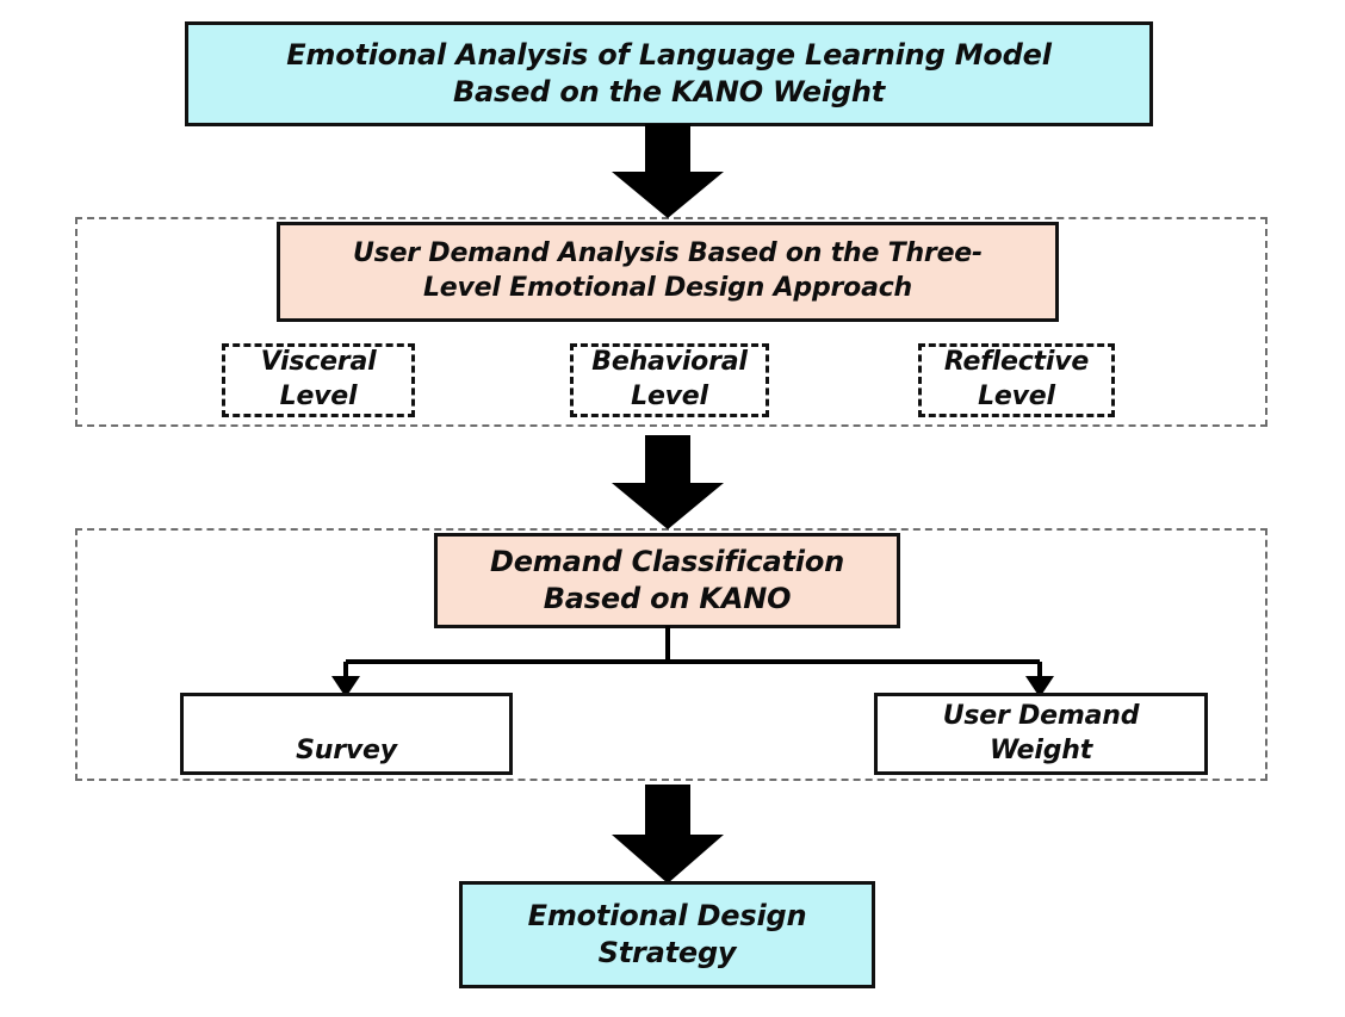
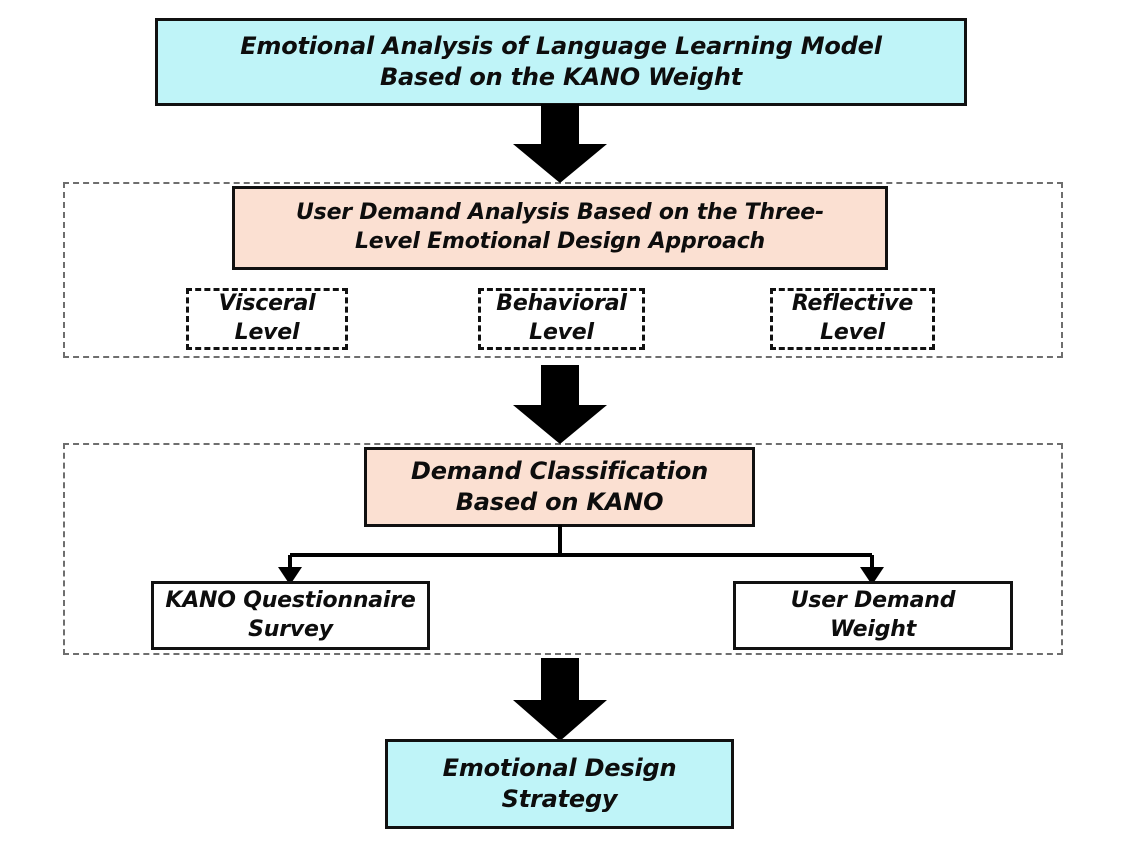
  Emotional Analysis of Language Learning Model
  Based on the KANO Weight
  User Demand Analysis Based on the Three-
  Level Emotional Design Approach
  Visceral
  Level
  Behavioral
  Level
  Reflective
  Level
  Demand Classification
  Based on KANO
+ KANO Questionnaire
  Survey
  User Demand
  Weight
  Emotional Design
  Strategy
